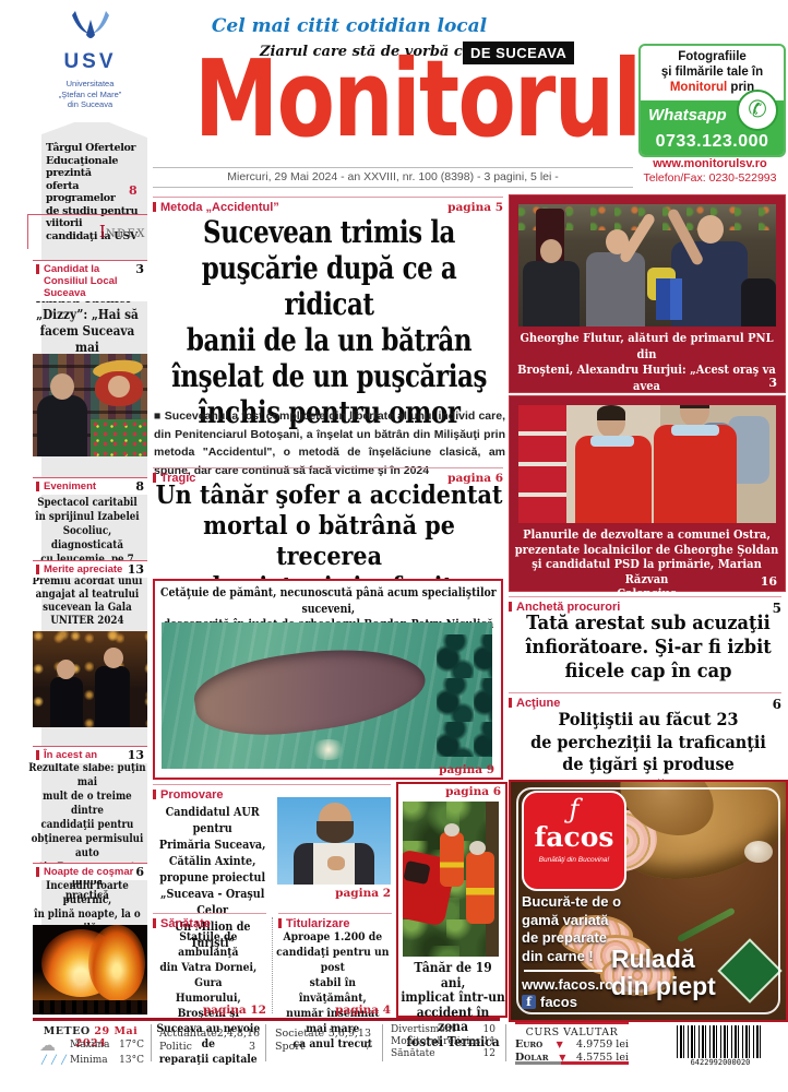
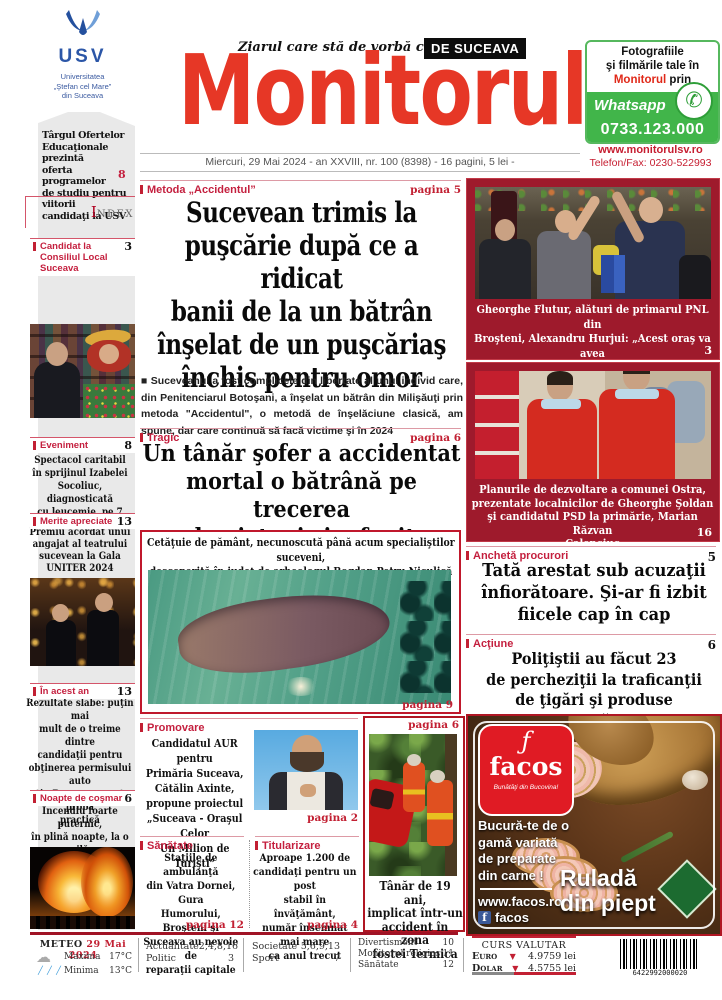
  USV
  Universitatea
  „Ştefan cel Mare”
  din Suceava
- Cel mai citit cotidian local
  Ziarul care stă de vorbă c
  DE SUCEAVA
  Monitorul
  Fotografiile
  şi filmările tale în
  Monitorul prin
  Whatsapp
  ✆
  0733.123.000
  www.monitorulsv.ro
  Telefon/Fax: 0230-522993
- Miercuri, 29 Mai 2024 - an XXVIII, nr. 100 (8398) - 3 pagini, 5 lei -
+ Miercuri, 29 Mai 2024 - an XXVIII, nr. 100 (8398) - 16 pagini, 5 lei -
  Târgul Ofertelor
  Educaţionale prezintă
  oferta programelor
  de studiu pentru viitorii
  candidaţi la USV
  8
  INDEX
  Candidat la Consiliul Local Suceava
  3
- „Dizzy”: „Hai să
- facem Suceava mai
  Eveniment
  8
  Spectacol caritabil
  în sprijinul Izabelei
  Socoliuc, diagnosticată
  Merite apreciate
  13
  Premiu acordat unui
  angajat al teatrului
  sucevean la Gala
  UNITER 2024
  În acest an
  13
  Rezultate slabe: puţin mai
  mult de o treime dintre
  candidaţii pentru
  obţinerea permisului auto
  practică
  Noapte de coşmar
  6
  Incendiu foarte puternic,
  în plină noapte, la o
  Metoda „Accidentul”
  pagina 5
  Sucevean trimis la
  puşcărie după ce a ridicat
  banii de la un bătrân
  înşelat de un puşcăriaş
  închis pentru omor
  ■ Suceveanul a fost complicele din libertate al unui individ care, din Penitenciarul Botoşani, a înşelat un bătrân din Milişăuţi prin metoda "Accidentul", o metodă de înşelăciune clasică, am spune, dar care continuă să facă victime şi în 2024
  Tragic
  pagina 6
  Un tânăr şofer a accidentat
  mortal o bătrână pe trecerea
  Cetăţuie de pământ, necunoscută până acum specialiştilor suceveni,
  pagina 9
  Promovare
  Candidatul AUR pentru
  Primăria Suceava,
  Cătălin Axinte,
  propune proiectul
  „Suceava - Oraşul Celor
  Un Milion de Turişti”
  pagina 2
  Sănătate
  Staţiile de ambulanţă
  din Vatra Dornei, Gura
  Humorului, Broşteni şi
  Suceava au nevoie de
  reparaţii capitale
  pagina 12
  Titularizare
  Aproape 1.200 de
  candidaţi pentru un post
  stabil în învăţământ,
  număr însemnat mai mare
  ca anul trecut
  pagina 4
  pagina 6
  Tânăr de 19 ani,
  implicat într-un
  accident în zona
  fostei Termica
  Gheorghe Flutur, alături de primarul PNL din
  Broşteni, Alexandru Hurjui: „Acest oraş va avea
  3
  Planurile de dezvoltare a comunei Ostra,
  prezentate localnicilor de Gheorghe Şoldan
  şi candidatul PSD la primărie, Marian Răzvan
  Calenciuc
  16
  Anchetă procurori
  5
  Tată arestat sub acuzaţii
  înfiorătoare. Şi-ar fi izbit
  fiicele cap în cap
  Acţiune
  6
  Poliţiştii au făcut 23
  de percheziţii la traficanţii
  ƒ
  facos
  Bucură-te de o
  gamă variată
  de preparate
  din carne !
  www.facos.ro
  f
  facos
  Ruladă
  din piept
  METEO 29 Mai 2024
  ☁
  ╱ ╱ ╱
  Maxima
  17°C
  Minima
  13°C
  Actualitate
  2,4,8,16
  Politic
  3
  Societate
  5,6,9,13
  Sport
  7
  Divertisment
  10
  Monitorul religios
  11
  Sănătate
  12
  CURS VALUTAR
  Euro
  ▼
  4.9759 lei
  Dolar
  ▼
  4.5755 lei
  6422992000020
